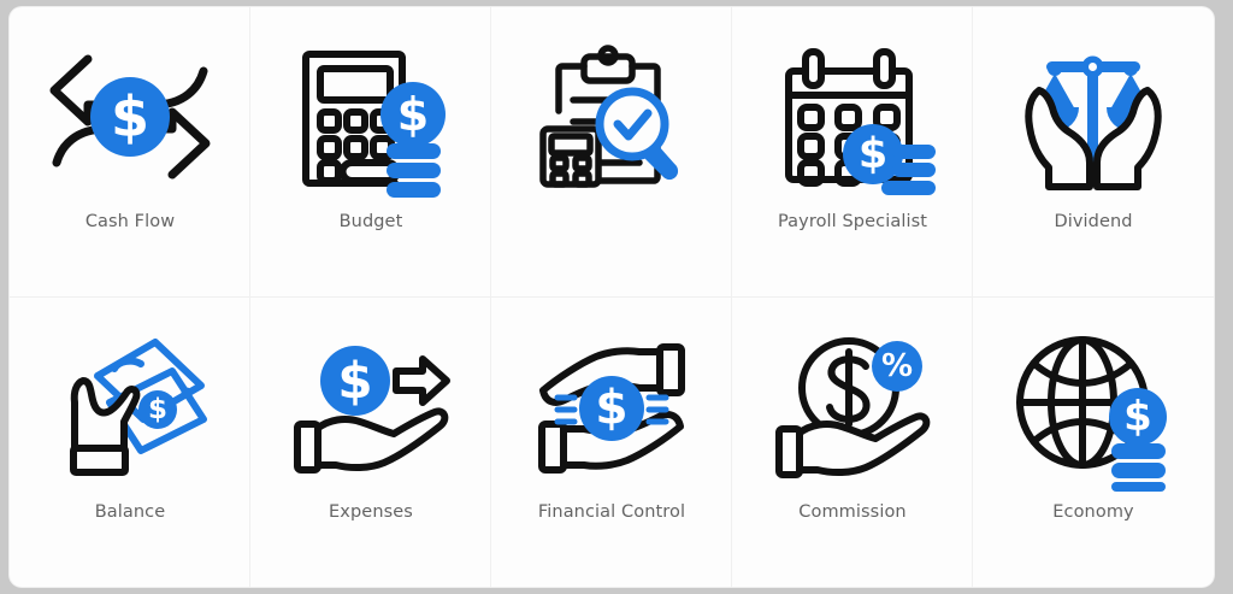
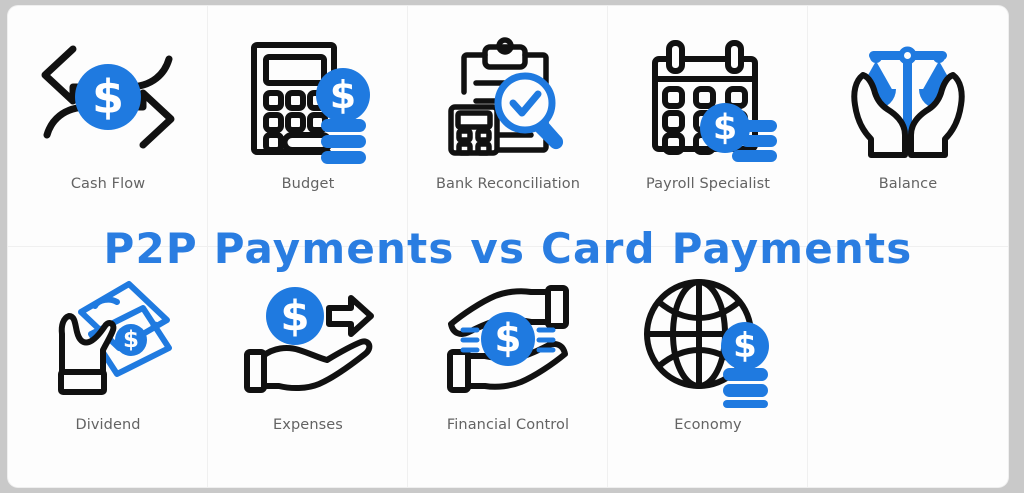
  $
  Cash Flow
  $
  Budget
+ Bank Reconciliation
  $
  Payroll Specialist
- Dividend
+ Balance
  $
- Balance
+ Dividend
  $
  Expenses
  $
  Financial Control
- %
- Commission
  $
  Economy
+ P2P Payments vs Card Payments
